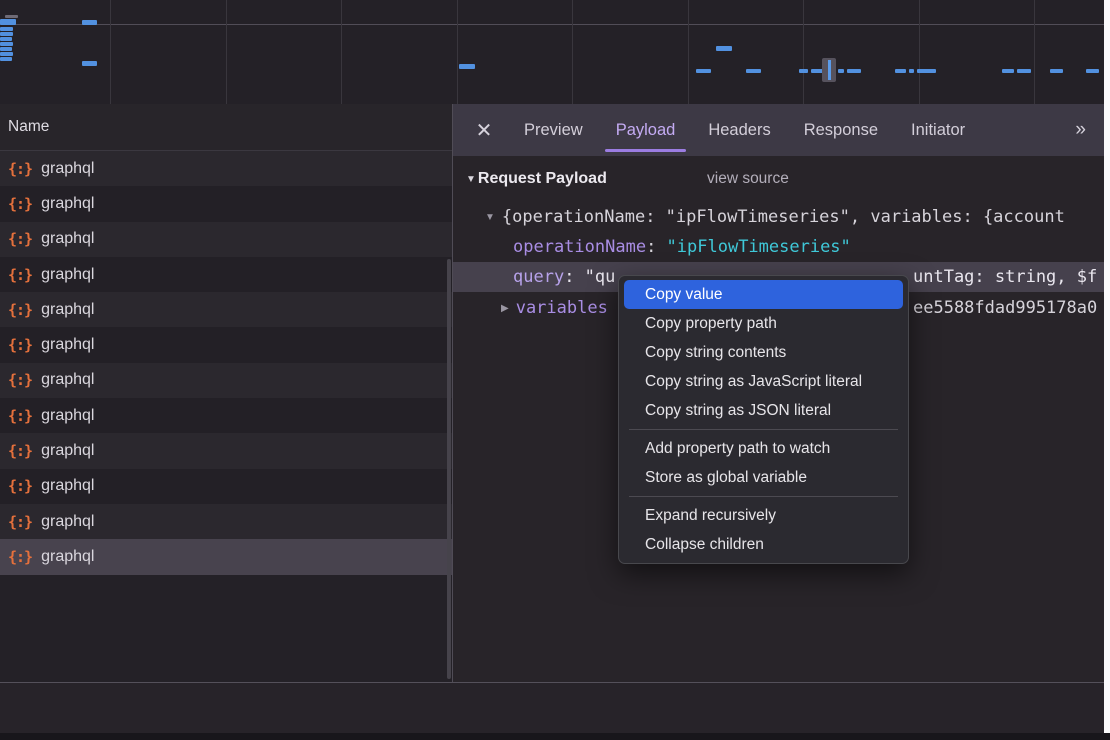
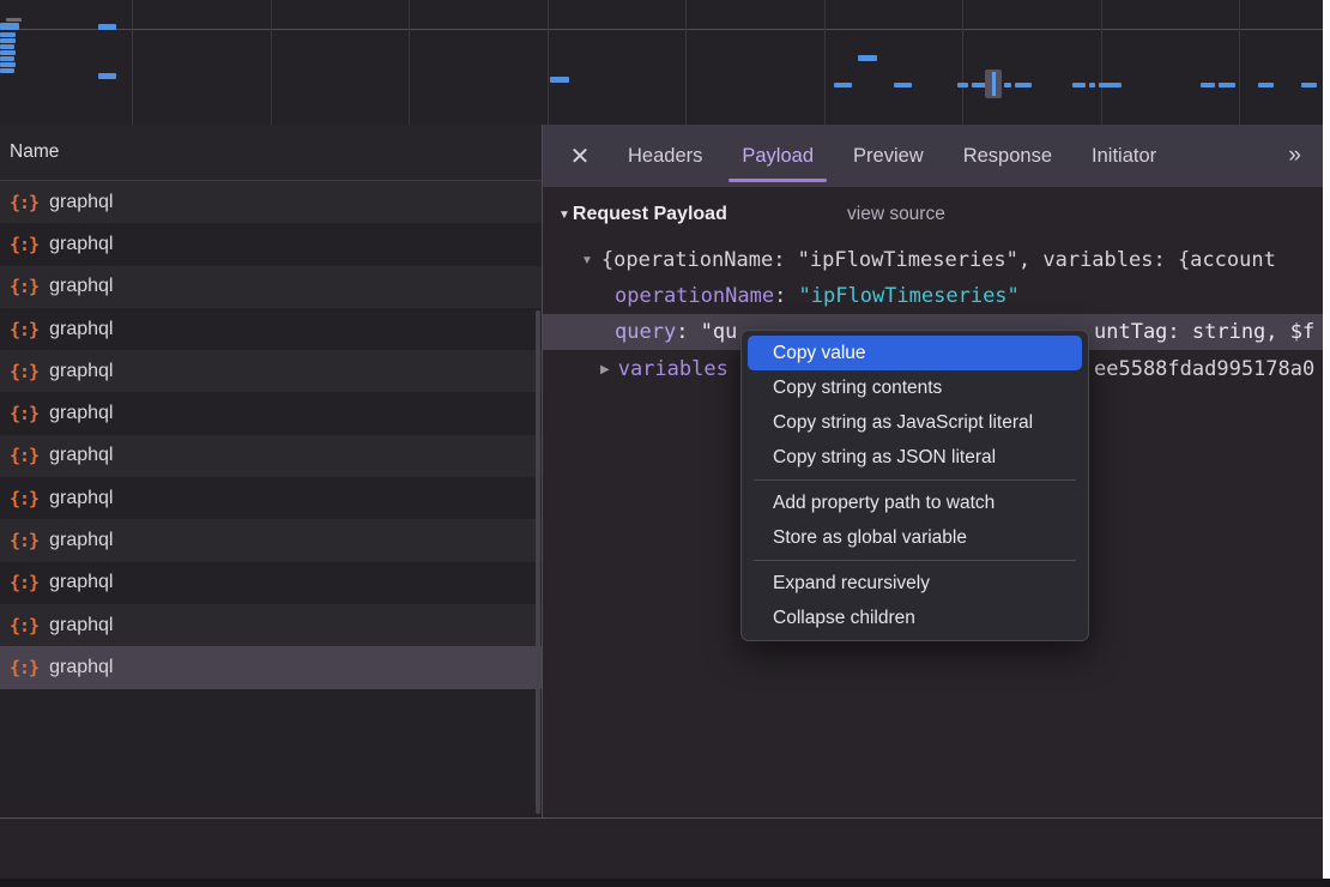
  Name
  {:}
  graphql
  {:}
  graphql
  {:}
  graphql
  {:}
  graphql
  {:}
  graphql
  {:}
  graphql
  {:}
  graphql
  {:}
  graphql
  {:}
  graphql
  {:}
  graphql
  {:}
  graphql
  {:}
  graphql
  ✕
- Preview
+ Headers
  Payload
- Headers
+ Preview
  Response
  Initiator
  »
  ▼
  Request Payload
  view source
  ▼
  {operationName: "ipFlowTimeseries", variables: {account
  operationName
  :
  "ipFlowTimeseries"
  query
  :
  "qu
  untTag: string, $f
  ▶
  variables
  ee5588fdad995178a0
  Copy value
- Copy property path
  Copy string contents
  Copy string as JavaScript literal
  Copy string as JSON literal
  Add property path to watch
  Store as global variable
  Expand recursively
  Collapse children
